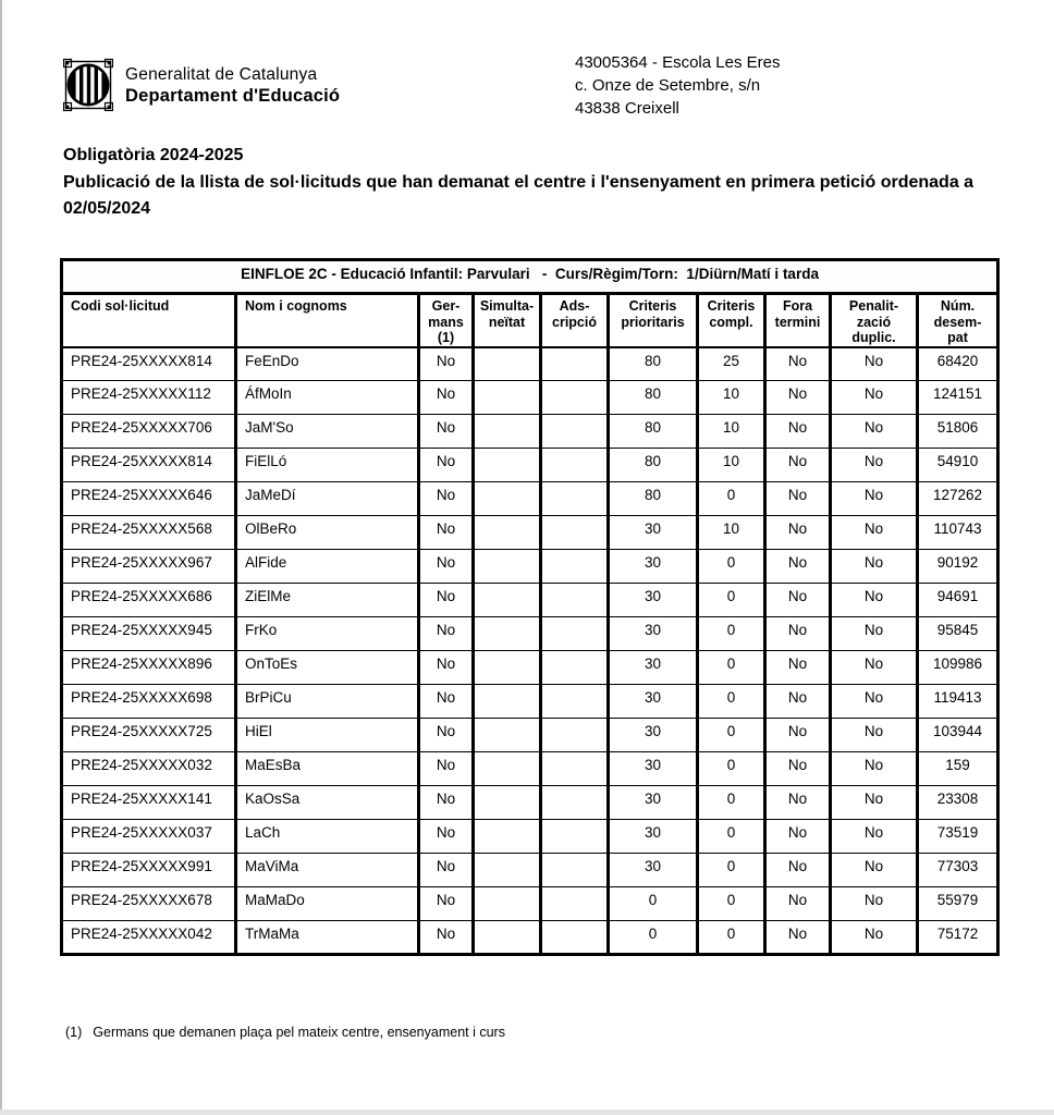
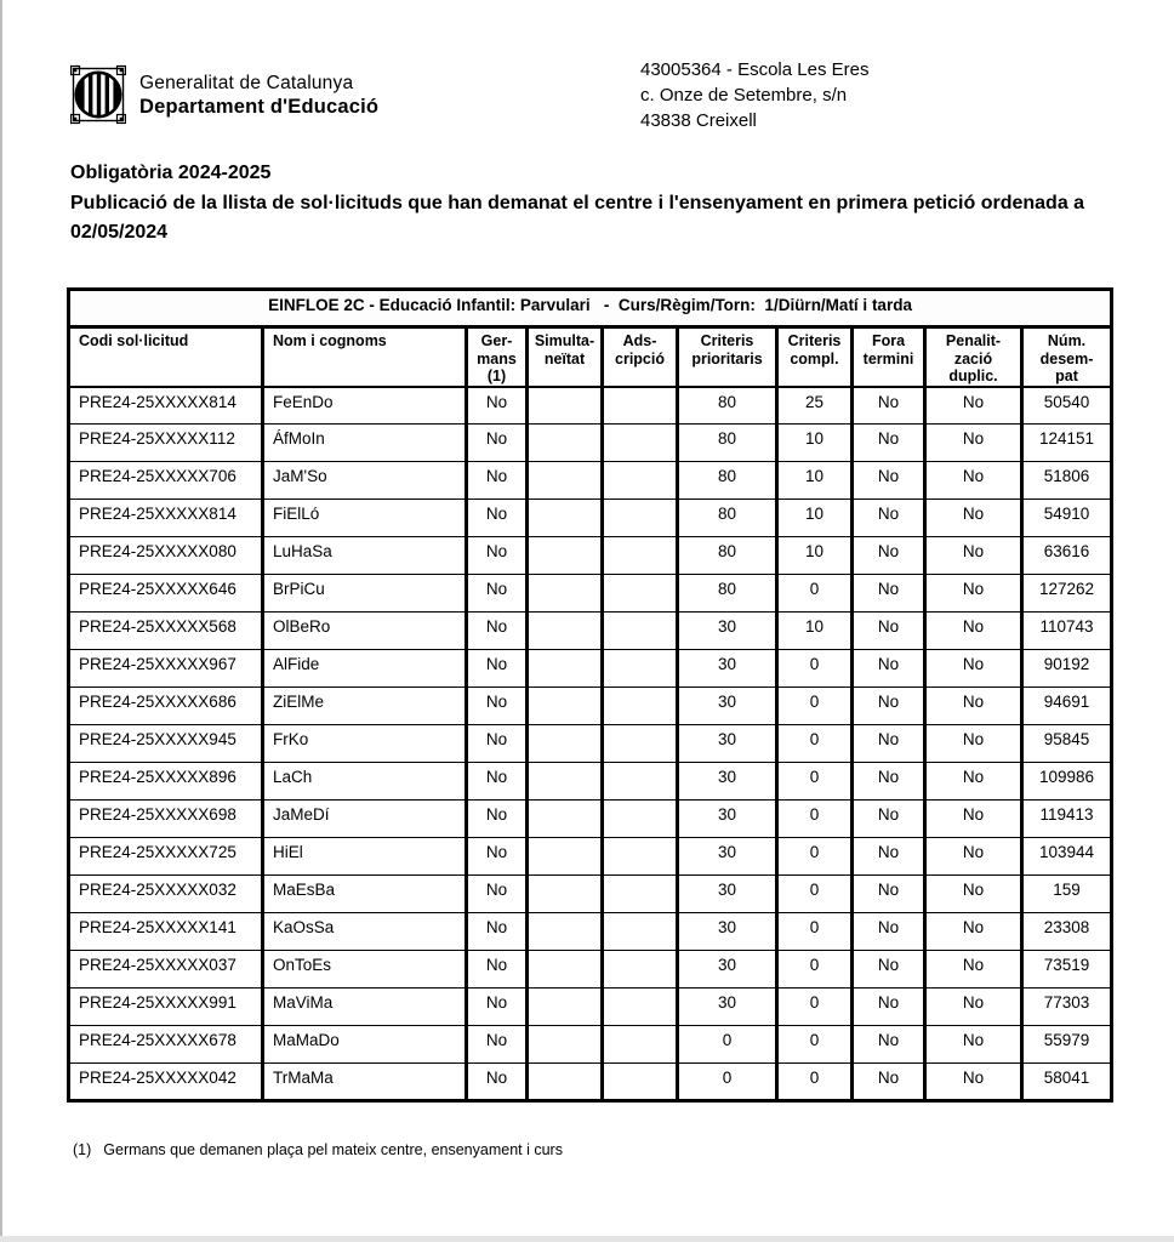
  Generalitat de Catalunya
  Departament d'Educació
  43005364 - Escola Les Eres
  c. Onze de Setembre, s/n
  43838 Creixell
  Obligatòria 2024-2025
  Publicació de la llista de sol·licituds que han demanat el centre i l'ensenyament en primera petició ordenada a 02/05/2024
  EINFLOE 2C - Educació Infantil: Parvulari - Curs/Règim/Torn: 1/Diürn/Matí i tarda
  Codi sol·licitud	Nom i cognoms	Ger- mans (1)	Simulta- neïtat	Ads- cripció	Criteris prioritaris	Criteris compl.	Fora termini	Penalit- zació duplic.	Núm. desem- pat
- PRE24-25XXXXX814	FeEnDo	No			80	25	No	No	68420
+ PRE24-25XXXXX814	FeEnDo	No			80	25	No	No	50540
  PRE24-25XXXXX112	ÁfMoIn	No			80	10	No	No	124151
  PRE24-25XXXXX706	JaM'So	No			80	10	No	No	51806
  PRE24-25XXXXX814	FiElLó	No			80	10	No	No	54910
+ PRE24-25XXXXX080	LuHaSa	No			80	10	No	No	63616
- PRE24-25XXXXX646	JaMeDí	No			80	0	No	No	127262
+ PRE24-25XXXXX646	BrPiCu	No			80	0	No	No	127262
  PRE24-25XXXXX568	OlBeRo	No			30	10	No	No	110743
  PRE24-25XXXXX967	AlFide	No			30	0	No	No	90192
  PRE24-25XXXXX686	ZiElMe	No			30	0	No	No	94691
  PRE24-25XXXXX945	FrKo	No			30	0	No	No	95845
- PRE24-25XXXXX896	OnToEs	No			30	0	No	No	109986
+ PRE24-25XXXXX896	LaCh	No			30	0	No	No	109986
- PRE24-25XXXXX698	BrPiCu	No			30	0	No	No	119413
+ PRE24-25XXXXX698	JaMeDí	No			30	0	No	No	119413
  PRE24-25XXXXX725	HiEl	No			30	0	No	No	103944
  PRE24-25XXXXX032	MaEsBa	No			30	0	No	No	159
  PRE24-25XXXXX141	KaOsSa	No			30	0	No	No	23308
- PRE24-25XXXXX037	LaCh	No			30	0	No	No	73519
+ PRE24-25XXXXX037	OnToEs	No			30	0	No	No	73519
  PRE24-25XXXXX991	MaViMa	No			30	0	No	No	77303
  PRE24-25XXXXX678	MaMaDo	No			0	0	No	No	55979
- PRE24-25XXXXX042	TrMaMa	No			0	0	No	No	75172
+ PRE24-25XXXXX042	TrMaMa	No			0	0	No	No	58041
  (1)
  Germans que demanen plaça pel mateix centre, ensenyament i curs
